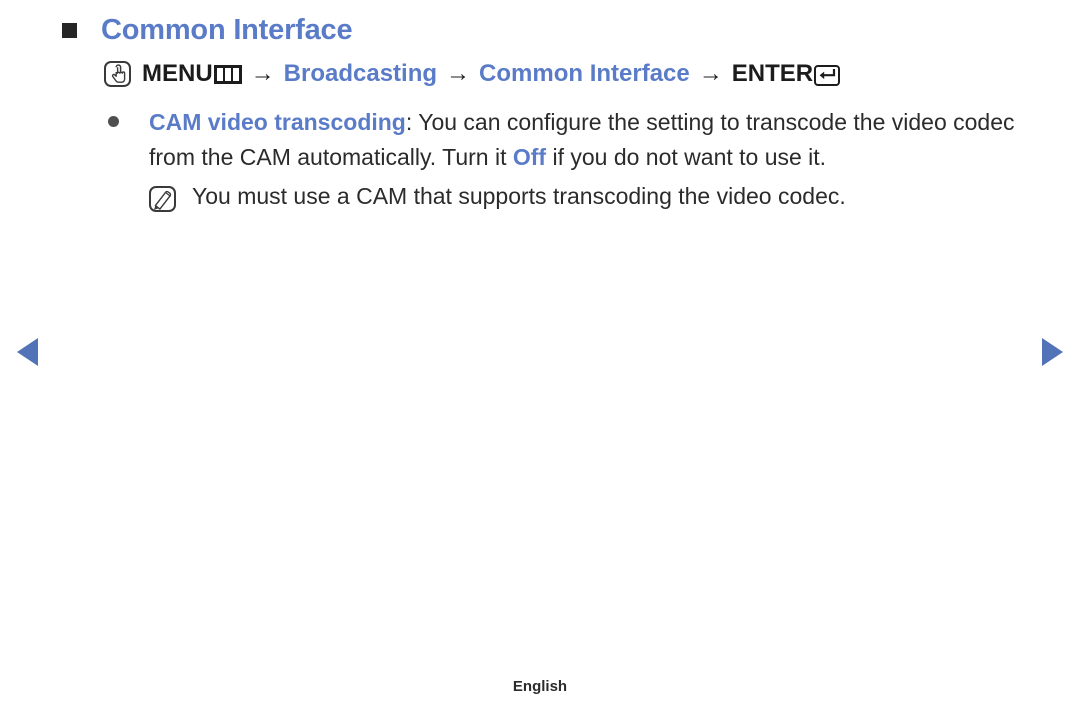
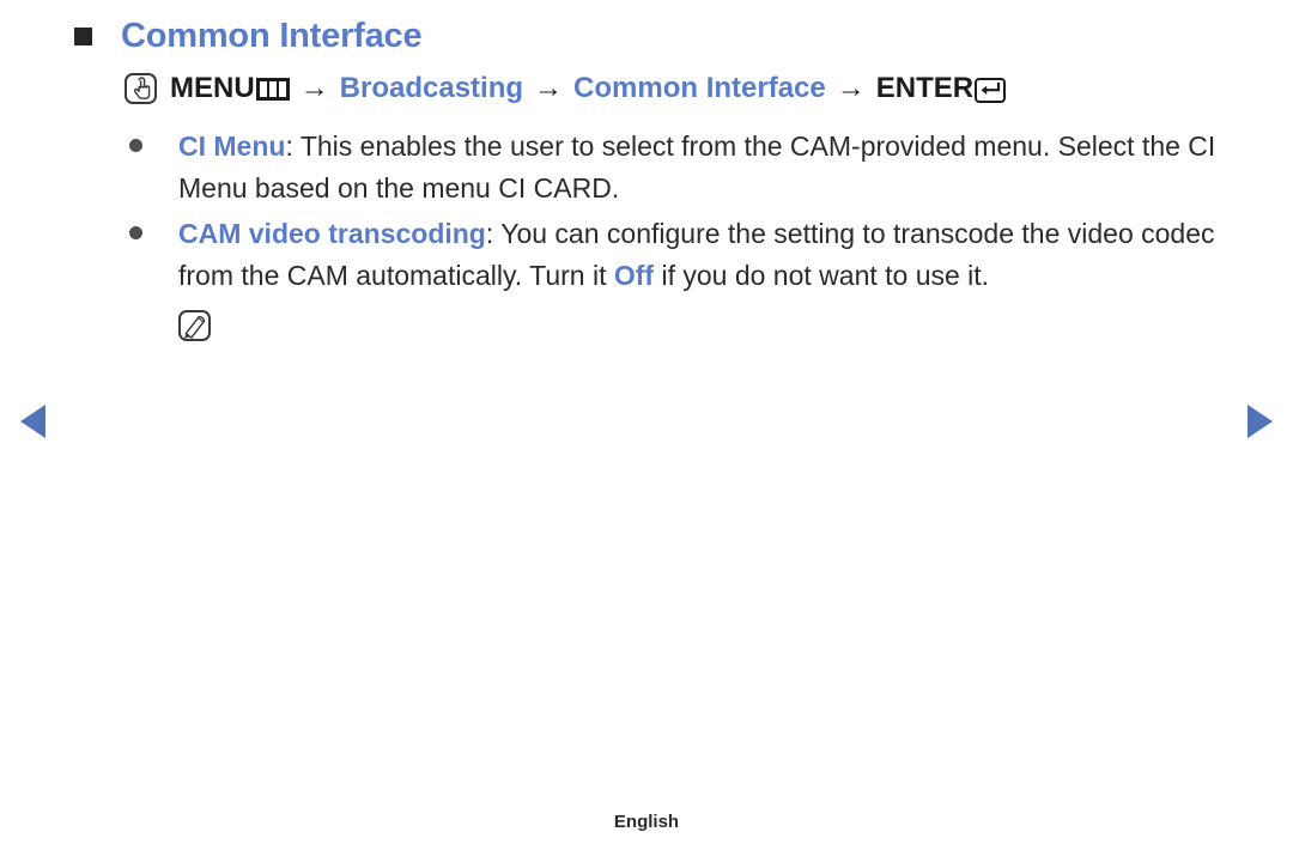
  Common Interface
  MENU
  →
  Broadcasting
  →
  Common Interface
  →
  ENTER
+ CI Menu: This enables the user to select from the CAM-provided menu. Select the CI Menu based on the menu CI CARD.
  CAM video transcoding: You can configure the setting to transcode the video codec from the CAM automatically. Turn it Off if you do not want to use it.
- You must use a CAM that supports transcoding the video codec.
  English
